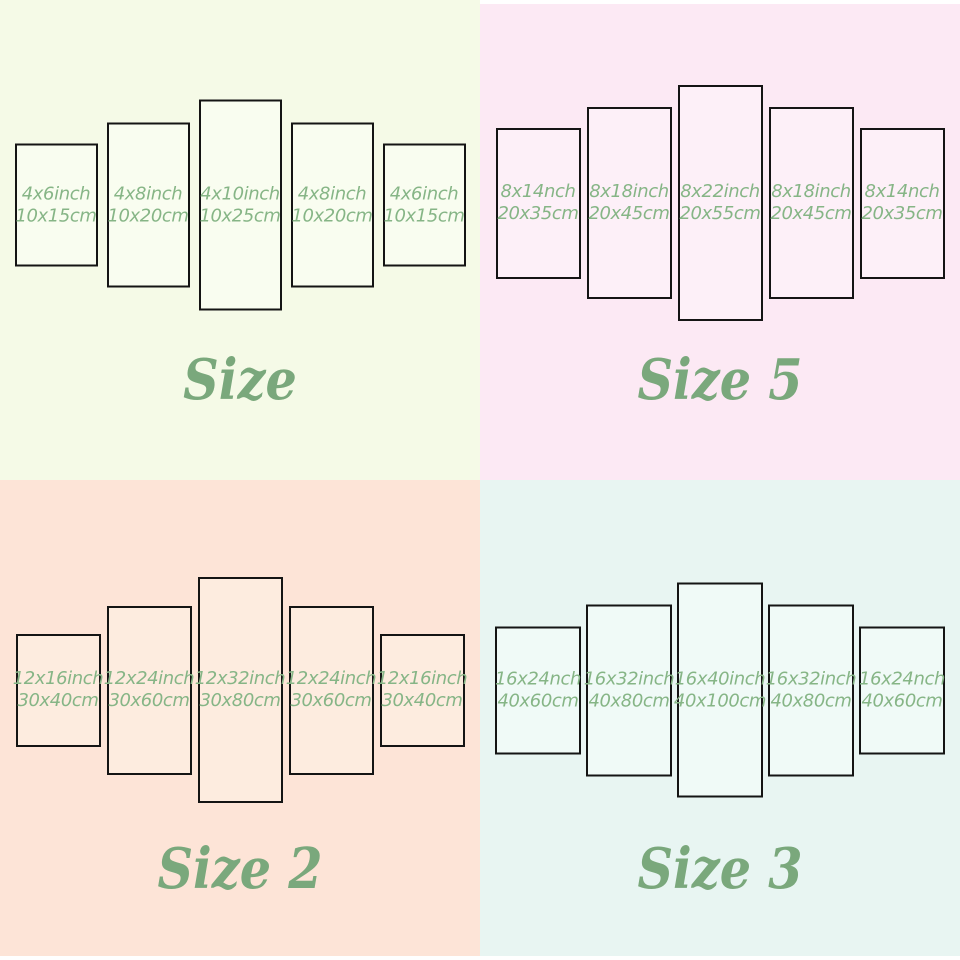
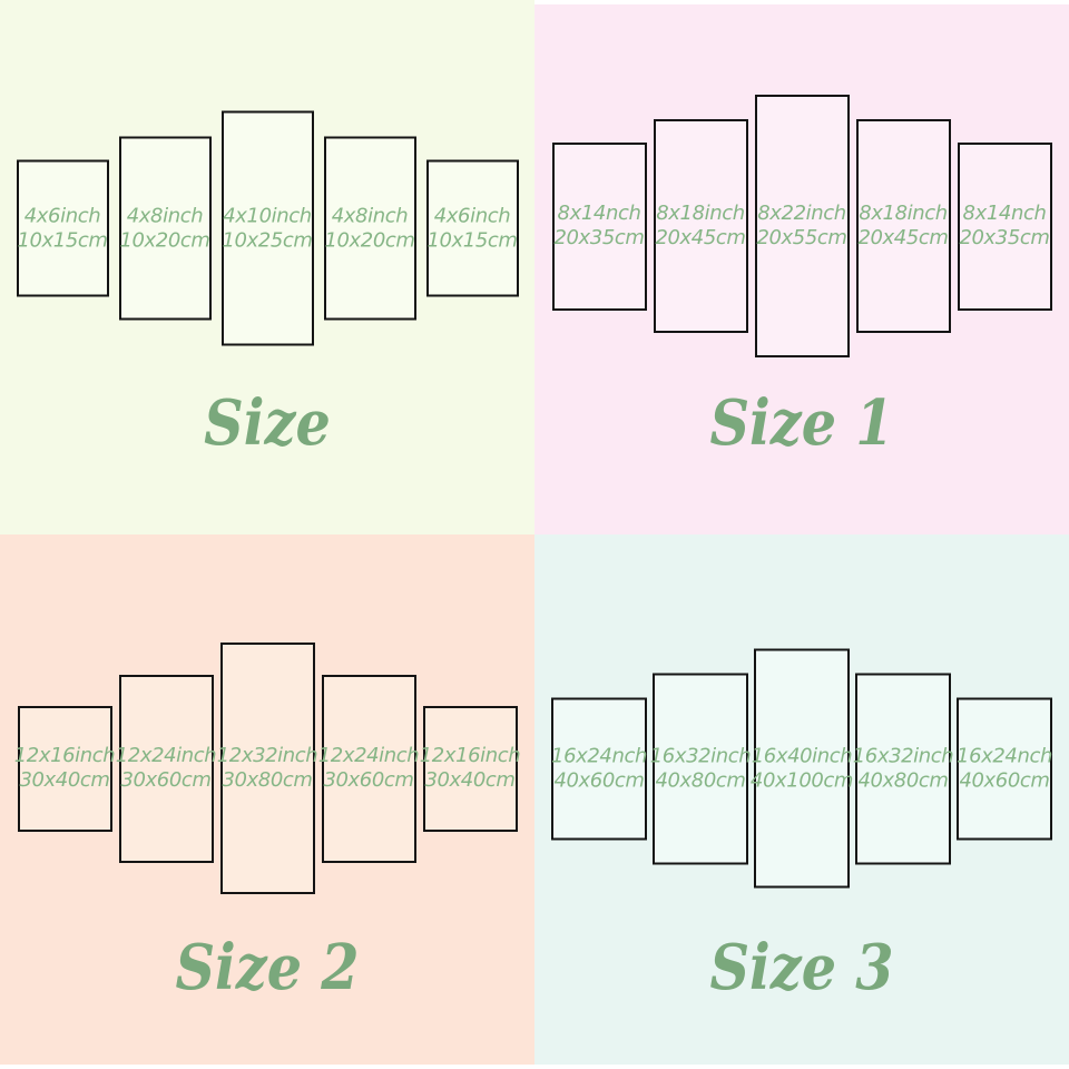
  4x6inch
  10x15cm
  4x8inch
  10x20cm
  4x10inch
  10x25cm
  4x8inch
  10x20cm
  4x6inch
  10x15cm
  Size
  8x14nch
  20x35cm
  8x18inch
  20x45cm
  8x22inch
  20x55cm
  8x18inch
  20x45cm
  8x14nch
  20x35cm
- Size 5
+ Size 1
  12x16inch
  30x40cm
  12x24inch
  30x60cm
  12x32inch
  30x80cm
  12x24inch
  30x60cm
  12x16inch
  30x40cm
  Size 2
  16x24nch
  40x60cm
  16x32inch
  40x80cm
  16x40inch
  40x100cm
  16x32inch
  40x80cm
  16x24nch
  40x60cm
  Size 3
